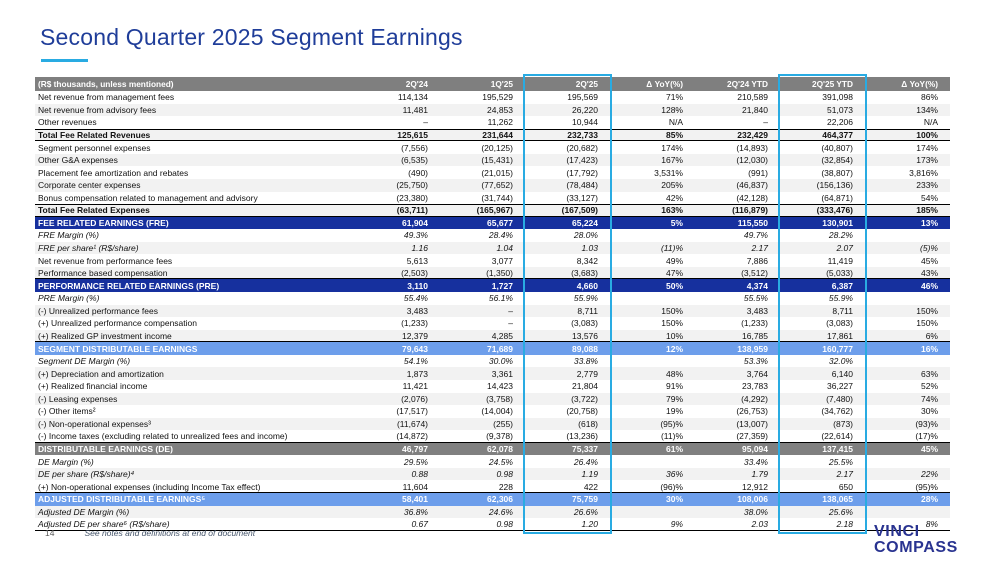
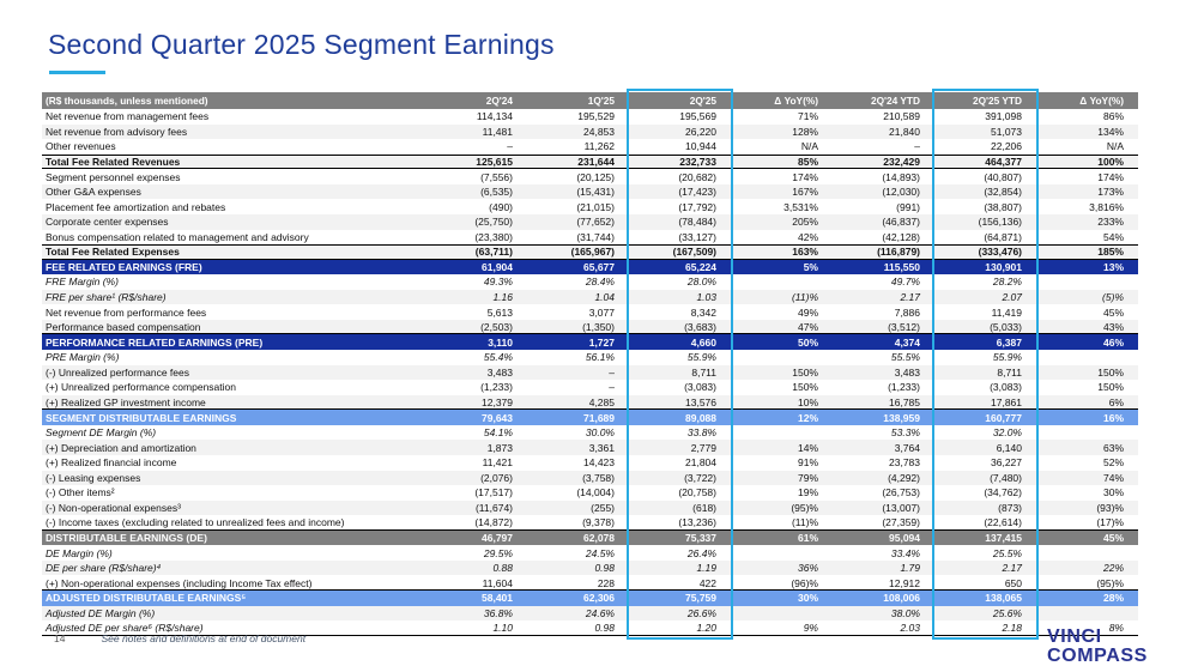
  Second Quarter 2025 Segment Earnings
  (R$ thousands, unless mentioned)
  2Q'24
  1Q'25
  2Q'25
  Δ YoY(%)
  2Q'24 YTD
  2Q'25 YTD
  Δ YoY(%)
  Net revenue from management fees
  114,134
  195,529
  195,569
  71%
  210,589
  391,098
  86%
  Net revenue from advisory fees
  11,481
  24,853
  26,220
  128%
  21,840
  51,073
  134%
  Other revenues
  –
  11,262
  10,944
  N/A
  –
  22,206
  N/A
  Total Fee Related Revenues
  125,615
  231,644
  232,733
  85%
  232,429
  464,377
  100%
  Segment personnel expenses
  (7,556)
  (20,125)
  (20,682)
  174%
  (14,893)
  (40,807)
  174%
  Other G&A expenses
  (6,535)
  (15,431)
  (17,423)
  167%
  (12,030)
  (32,854)
  173%
  Placement fee amortization and rebates
  (490)
  (21,015)
  (17,792)
  3,531%
  (991)
  (38,807)
  3,816%
  Corporate center expenses
  (25,750)
  (77,652)
  (78,484)
  205%
  (46,837)
  (156,136)
  233%
  Bonus compensation related to management and advisory
  (23,380)
  (31,744)
  (33,127)
  42%
  (42,128)
  (64,871)
  54%
  Total Fee Related Expenses
  (63,711)
  (165,967)
  (167,509)
  163%
  (116,879)
  (333,476)
  185%
  FEE RELATED EARNINGS (FRE)
  61,904
  65,677
  65,224
  5%
  115,550
  130,901
  13%
  FRE Margin (%)
  49.3%
  28.4%
  28.0%
  49.7%
  28.2%
  FRE per share¹ (R$/share)
  1.16
  1.04
  1.03
  (11)%
  2.17
  2.07
  (5)%
  Net revenue from performance fees
  5,613
  3,077
  8,342
  49%
  7,886
  11,419
  45%
  Performance based compensation
  (2,503)
  (1,350)
  (3,683)
  47%
  (3,512)
  (5,033)
  43%
  PERFORMANCE RELATED EARNINGS (PRE)
  3,110
  1,727
  4,660
  50%
  4,374
  6,387
  46%
  PRE Margin (%)
  55.4%
  56.1%
  55.9%
  55.5%
  55.9%
  (-) Unrealized performance fees
  3,483
  –
  8,711
  150%
  3,483
  8,711
  150%
  (+) Unrealized performance compensation
  (1,233)
  –
  (3,083)
  150%
  (1,233)
  (3,083)
  150%
  (+) Realized GP investment income
  12,379
  4,285
  13,576
  10%
  16,785
  17,861
  6%
  SEGMENT DISTRIBUTABLE EARNINGS
  79,643
  71,689
  89,088
  12%
  138,959
  160,777
  16%
  Segment DE Margin (%)
  54.1%
  30.0%
  33.8%
  53.3%
  32.0%
  (+) Depreciation and amortization
  1,873
  3,361
  2,779
- 48%
+ 14%
  3,764
  6,140
  63%
  (+) Realized financial income
  11,421
  14,423
  21,804
  91%
  23,783
  36,227
  52%
  (-) Leasing expenses
  (2,076)
  (3,758)
  (3,722)
  79%
  (4,292)
  (7,480)
  74%
  (-) Other items²
  (17,517)
  (14,004)
  (20,758)
  19%
  (26,753)
  (34,762)
  30%
  (-) Non-operational expenses³
  (11,674)
  (255)
  (618)
  (95)%
  (13,007)
  (873)
  (93)%
  (-) Income taxes (excluding related to unrealized fees and income)
  (14,872)
  (9,378)
  (13,236)
  (11)%
  (27,359)
  (22,614)
  (17)%
  DISTRIBUTABLE EARNINGS (DE)
  46,797
  62,078
  75,337
  61%
  95,094
  137,415
  45%
  DE Margin (%)
  29.5%
  24.5%
  26.4%
  33.4%
  25.5%
  DE per share (R$/share)⁴
  0.88
  0.98
  1.19
  36%
  1.79
  2.17
  22%
  (+) Non-operational expenses (including Income Tax effect)
  11,604
  228
  422
  (96)%
  12,912
  650
  (95)%
  ADJUSTED DISTRIBUTABLE EARNINGS⁵
  58,401
  62,306
  75,759
  30%
  108,006
  138,065
  28%
  Adjusted DE Margin (%)
  36.8%
  24.6%
  26.6%
  38.0%
  25.6%
  Adjusted DE per share⁶ (R$/share)
- 0.67
+ 1.10
  0.98
  1.20
  9%
  2.03
  2.18
  8%
  14 See notes and definitions at end of document
  VINCI
  COMPASS
